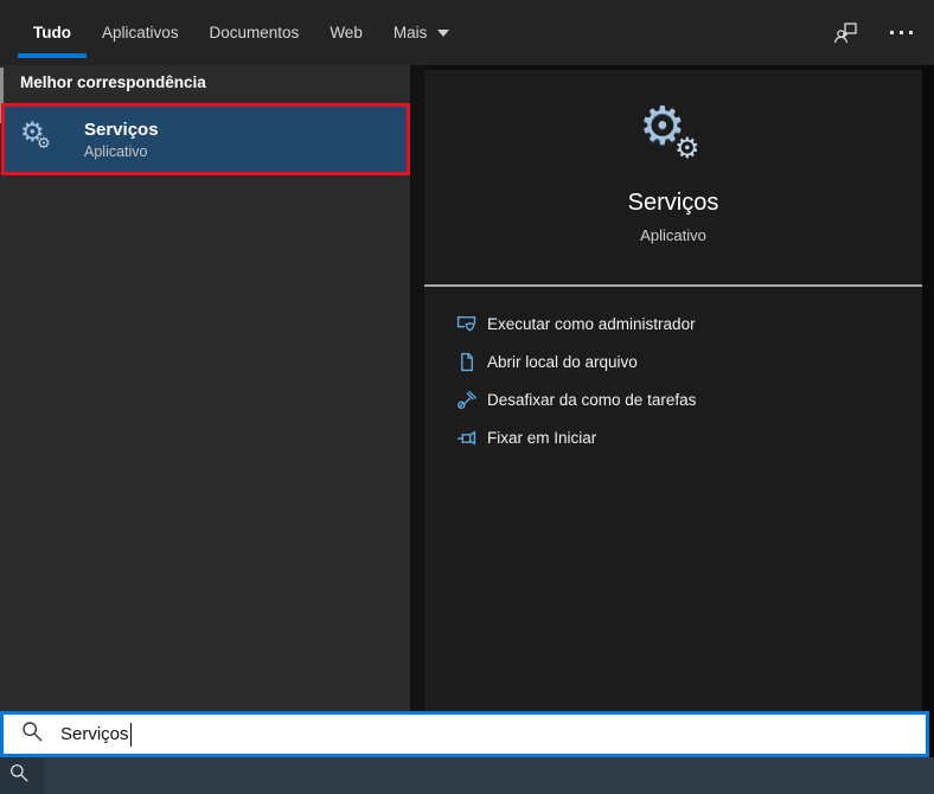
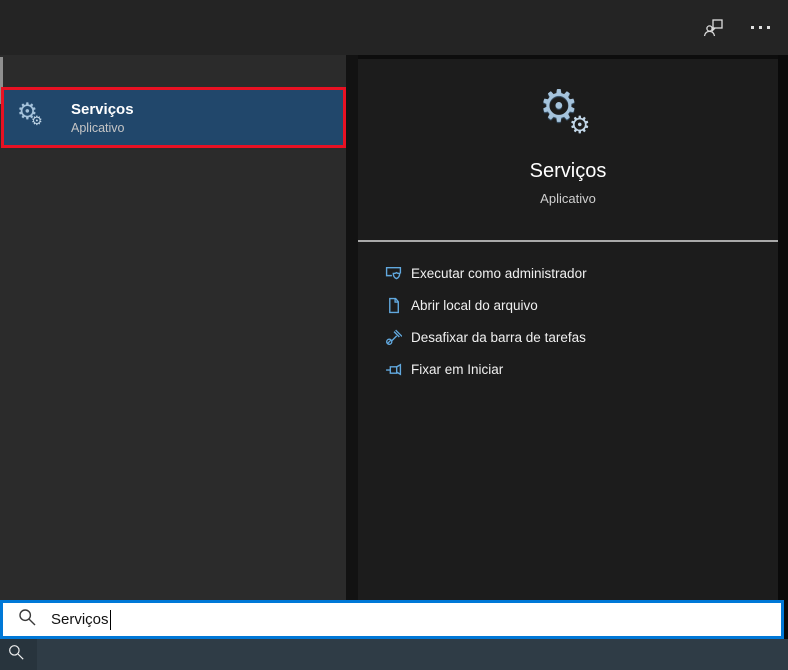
- Tudo
- Aplicativos
- Documentos
- Web
- Mais
- Melhor correspondência
  ⚙
  ⚙
  Serviços
  Aplicativo
  ⚙
  ⚙
  Serviços
  Aplicativo
  Executar como administrador
  Abrir local do arquivo
- Desafixar da como de tarefas
+ Desafixar da barra de tarefas
  Fixar em Iniciar
  Serviços
